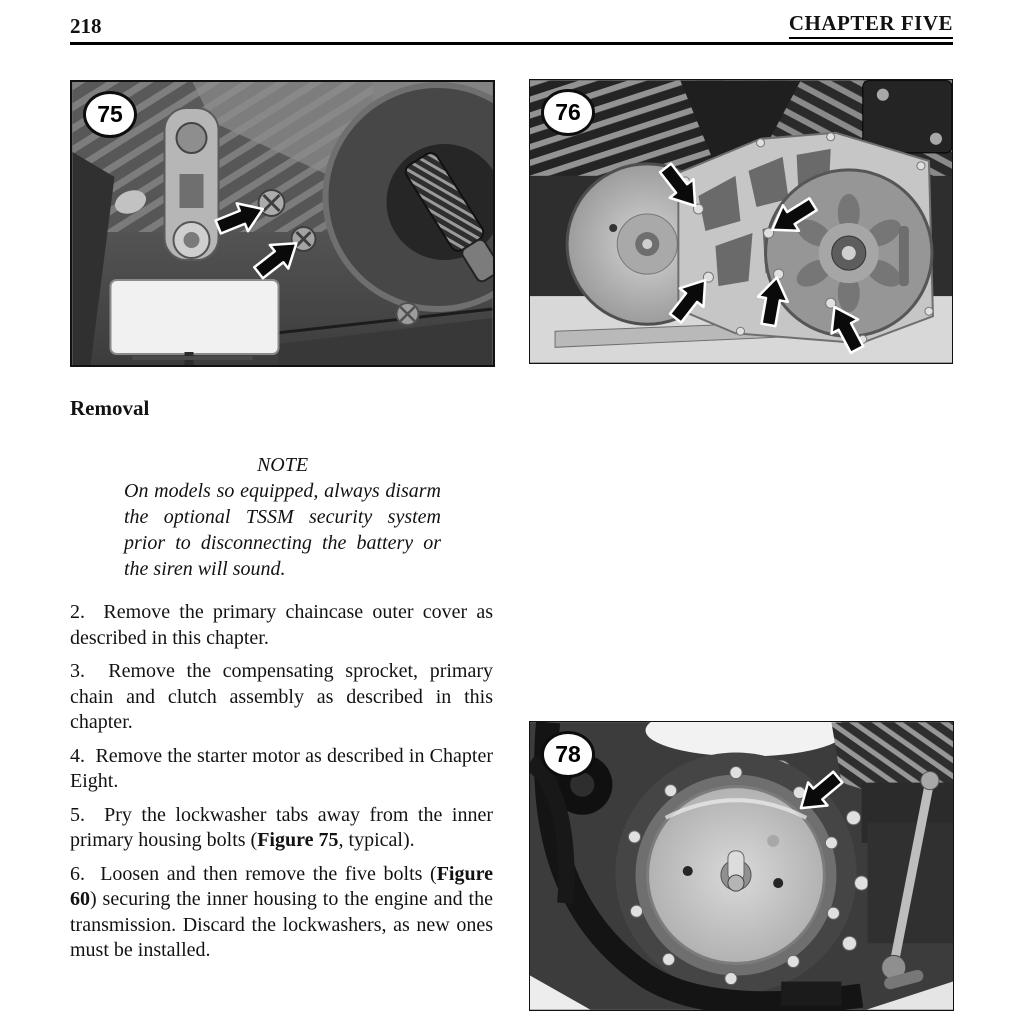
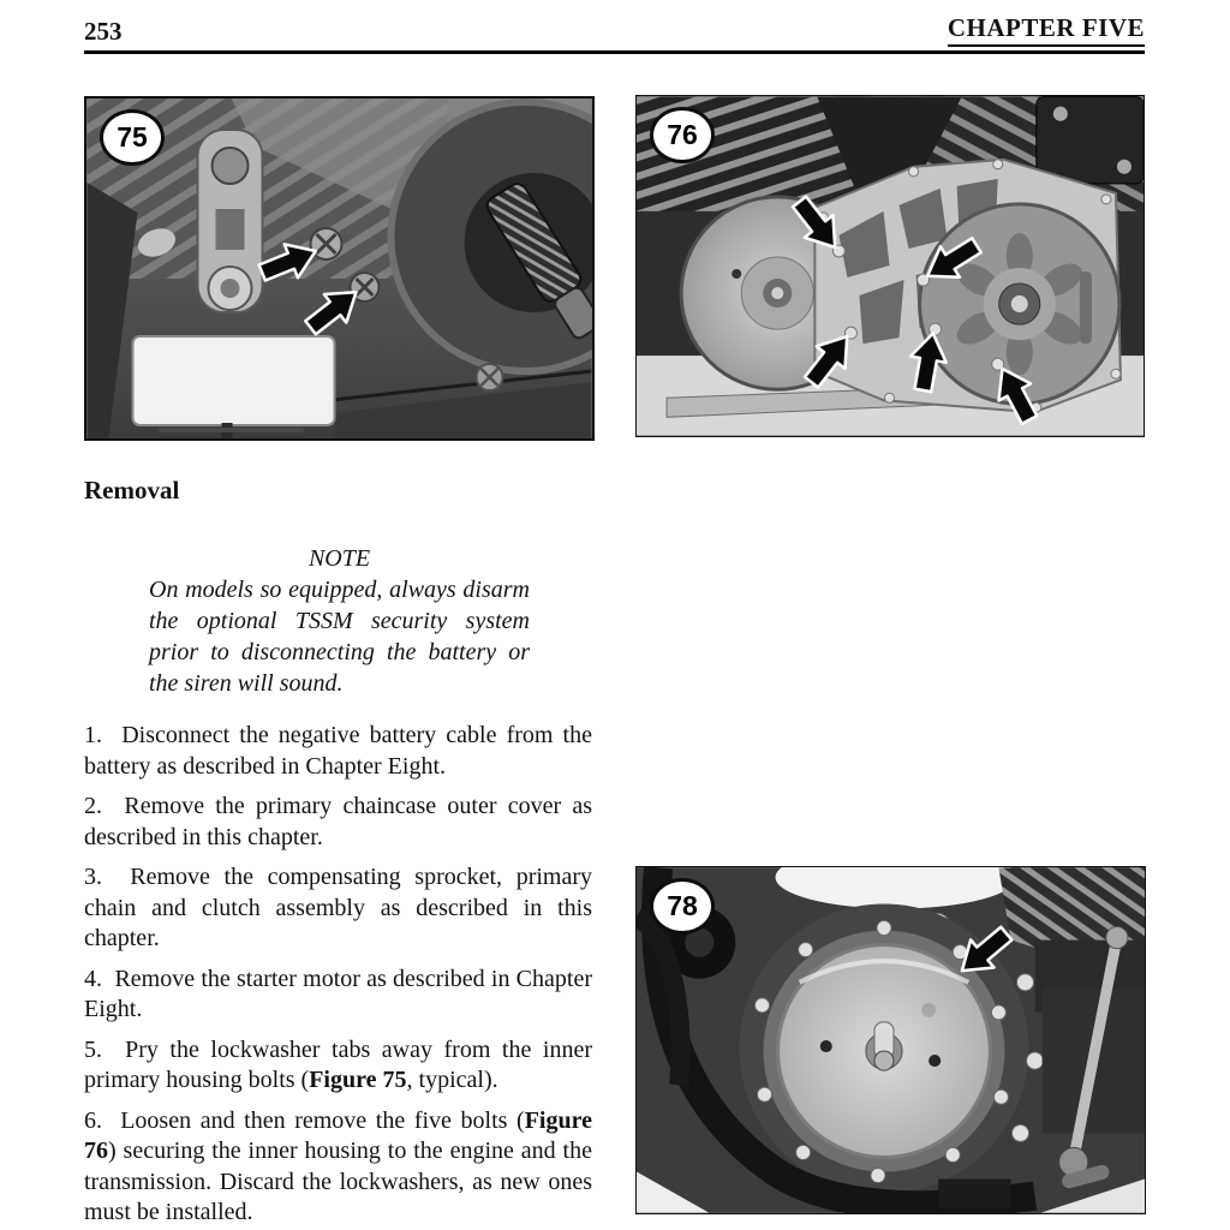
- 218
+ 253
  CHAPTER FIVE
  75
  76
  78
  Removal
  NOTE
  On models so equipped, always disarm the optional TSSM security system prior to disconnecting the battery or the siren will sound.
+ 1. Disconnect the negative battery cable from the battery as described in Chapter Eight.
  2. Remove the primary chaincase outer cover as described in this chapter.
  3. Remove the compensating sprocket, primary chain and clutch assembly as described in this chapter.
  4. Remove the starter motor as described in Chapter Eight.
  5. Pry the lockwasher tabs away from the inner primary housing bolts (Figure 75, typical).
- 6. Loosen and then remove the five bolts (Figure 60) securing the inner housing to the engine and the transmission. Discard the lockwashers, as new ones must be installed.
+ 6. Loosen and then remove the five bolts (Figure 76) securing the inner housing to the engine and the transmission. Discard the lockwashers, as new ones must be installed.
